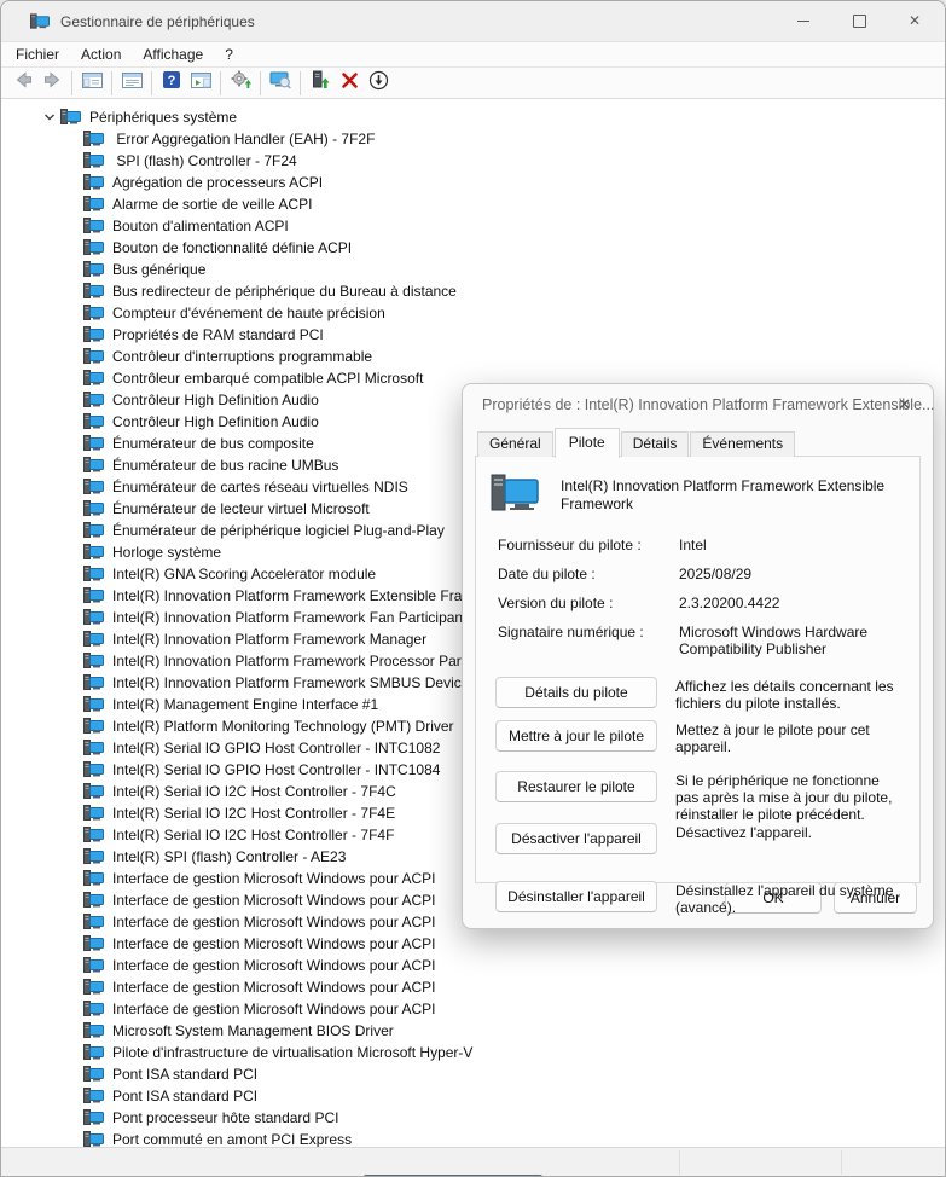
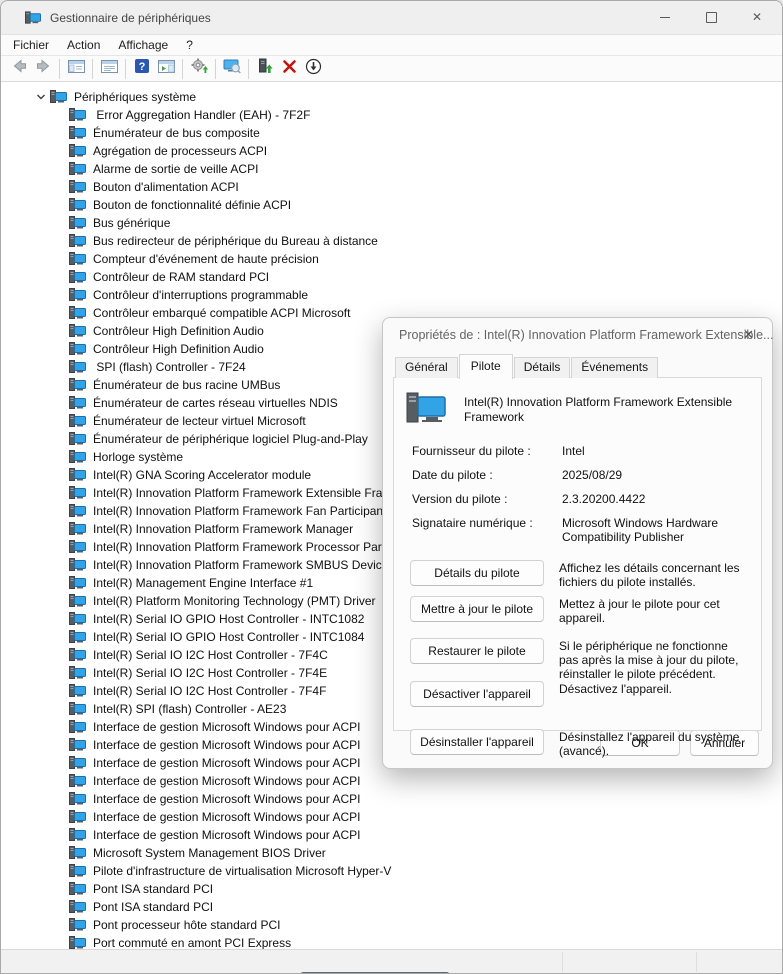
  Gestionnaire de périphériques
  ✕
  Fichier
  Action
  Affichage
  ?
  ?
  Périphériques système
  Error Aggregation Handler (EAH) - 7F2F
- SPI (flash) Controller - 7F24
+ Énumérateur de bus composite
  Agrégation de processeurs ACPI
  Alarme de sortie de veille ACPI
  Bouton d'alimentation ACPI
  Bouton de fonctionnalité définie ACPI
  Bus générique
  Bus redirecteur de périphérique du Bureau à distance
  Compteur d'événement de haute précision
- Propriétés de RAM standard PCI
+ Contrôleur de RAM standard PCI
  Contrôleur d'interruptions programmable
  Contrôleur embarqué compatible ACPI Microsoft
  Contrôleur High Definition Audio
  Contrôleur High Definition Audio
- Énumérateur de bus composite
+ SPI (flash) Controller - 7F24
  Énumérateur de bus racine UMBus
  Énumérateur de cartes réseau virtuelles NDIS
  Énumérateur de lecteur virtuel Microsoft
  Énumérateur de périphérique logiciel Plug-and-Play
  Horloge système
  Intel(R) GNA Scoring Accelerator module
  Intel(R) Innovation Platform Framework Extensible Fra
  Intel(R) Innovation Platform Framework Fan Participan
  Intel(R) Innovation Platform Framework Manager
  Intel(R) Innovation Platform Framework Processor Par
  Intel(R) Innovation Platform Framework SMBUS Devic
  Intel(R) Management Engine Interface #1
  Intel(R) Platform Monitoring Technology (PMT) Driver
  Intel(R) Serial IO GPIO Host Controller - INTC1082
  Intel(R) Serial IO GPIO Host Controller - INTC1084
  Intel(R) Serial IO I2C Host Controller - 7F4C
  Intel(R) Serial IO I2C Host Controller - 7F4E
  Intel(R) Serial IO I2C Host Controller - 7F4F
  Intel(R) SPI (flash) Controller - AE23
  Interface de gestion Microsoft Windows pour ACPI
  Interface de gestion Microsoft Windows pour ACPI
  Interface de gestion Microsoft Windows pour ACPI
  Interface de gestion Microsoft Windows pour ACPI
  Interface de gestion Microsoft Windows pour ACPI
  Interface de gestion Microsoft Windows pour ACPI
  Interface de gestion Microsoft Windows pour ACPI
  Microsoft System Management BIOS Driver
  Pilote d'infrastructure de virtualisation Microsoft Hyper-V
  Pont ISA standard PCI
  Pont ISA standard PCI
  Pont processeur hôte standard PCI
  Port commuté en amont PCI Express
  Propriétés de : Intel(R) Innovation Platform Framework Extensible...
  ✕
  Général
  Pilote
  Détails
  Événements
  Intel(R) Innovation Platform Framework Extensible Framework
  Fournisseur du pilote :
  Intel
  Date du pilote :
  2025/08/29
  Version du pilote :
  2.3.20200.4422
  Signataire numérique :
  Microsoft Windows Hardware Compatibility Publisher
  Détails du pilote
  Affichez les détails concernant les fichiers du pilote installés.
  Mettre à jour le pilote
  Mettez à jour le pilote pour cet appareil.
  Restaurer le pilote
  Si le périphérique ne fonctionne pas après la mise à jour du pilote, réinstaller le pilote précédent.
  Désactiver l'appareil
  Désactivez l'appareil.
  Désinstaller l'appareil
  Désinstallez l'appareil du système (avancé).
  OK
  Annuler
